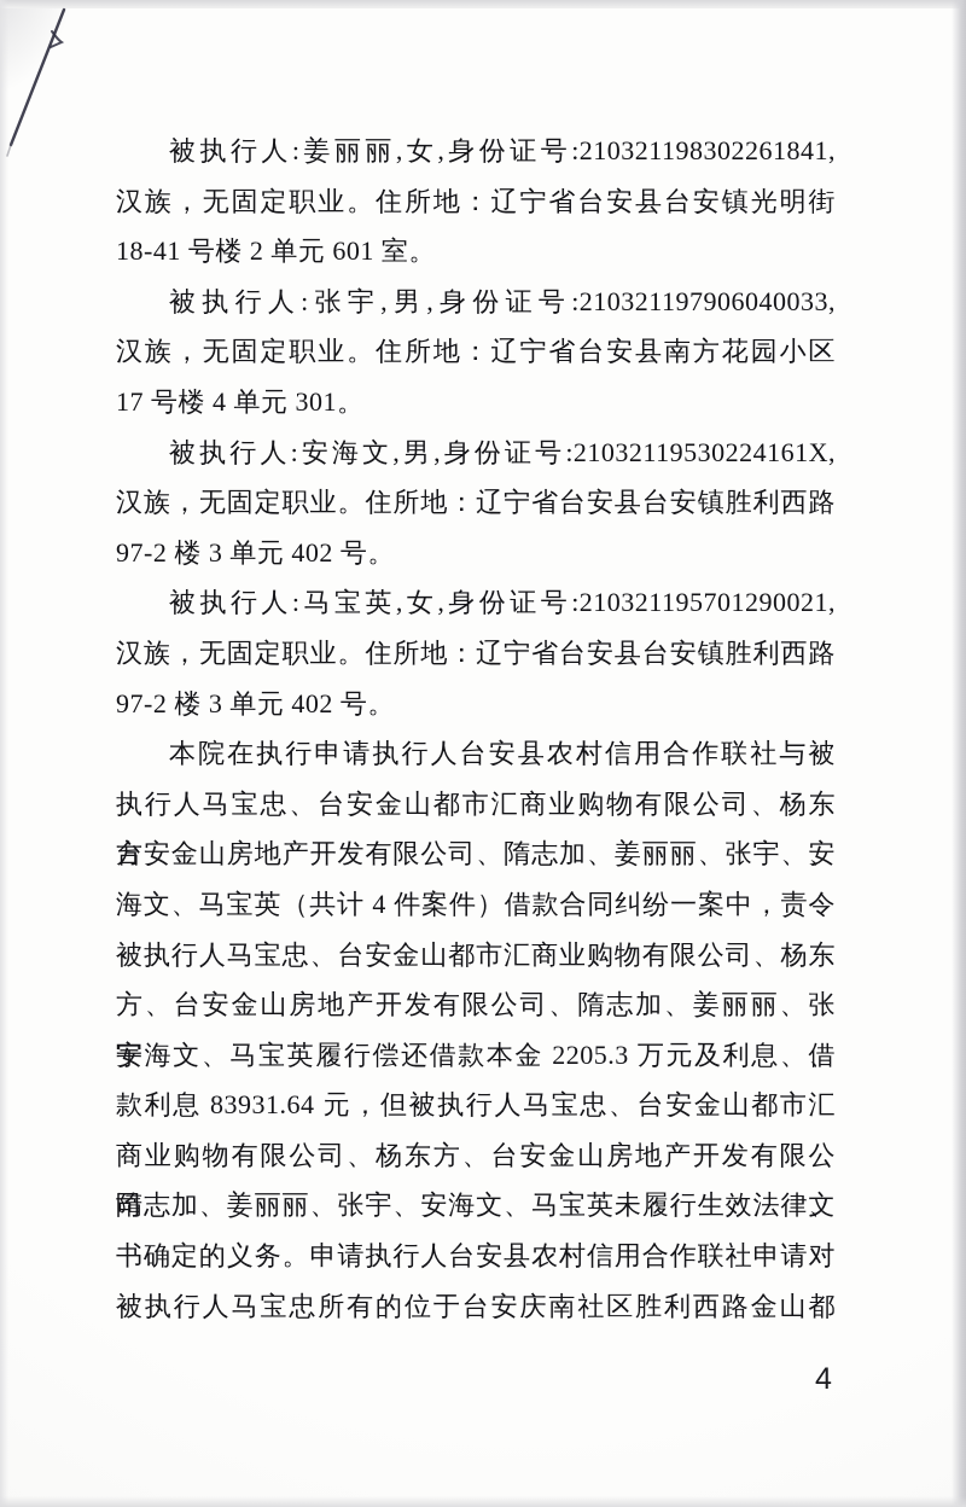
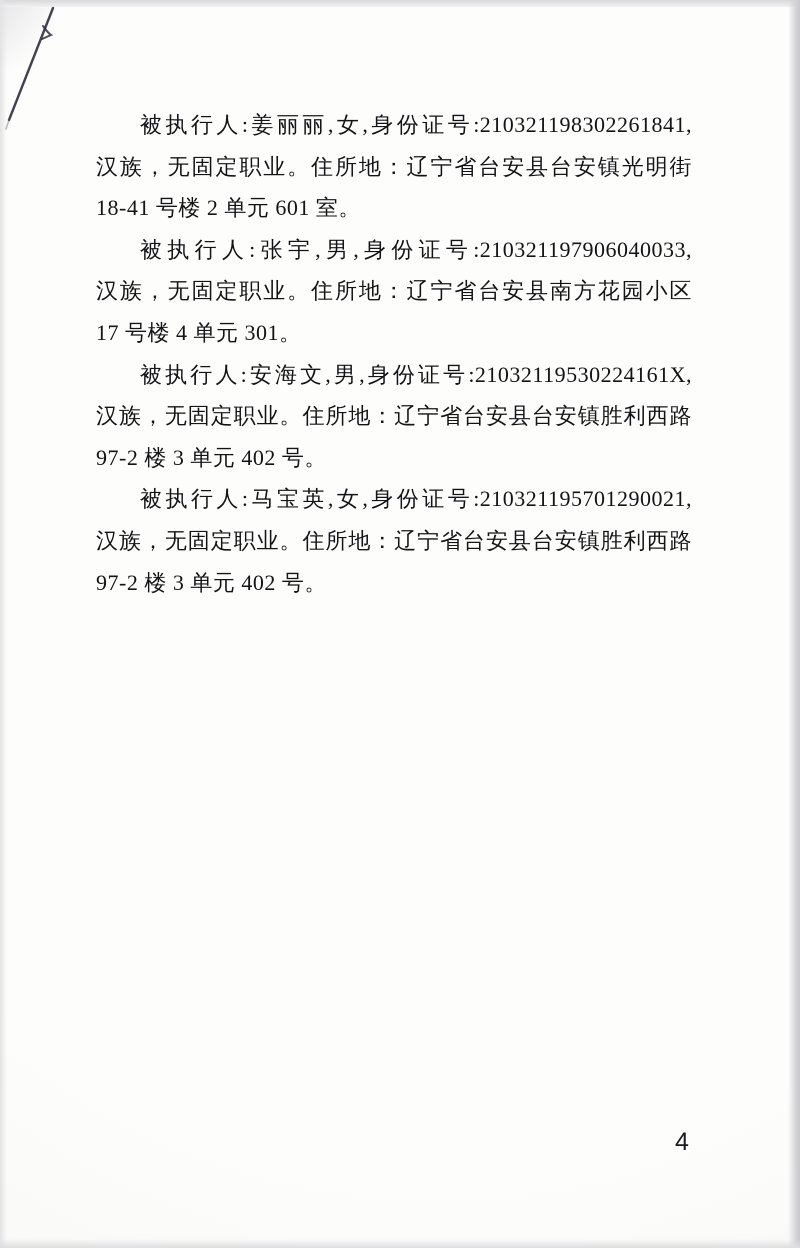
  被执行人:姜丽丽,女,身份证号:210321198302261841,
  汉族，无固定职业。住所地：辽宁省台安县台安镇光明街
  18-41 号楼 2 单元 601 室。
  被执行人:张宇,男,身份证号:210321197906040033,
  汉族，无固定职业。住所地：辽宁省台安县南方花园小区
  17 号楼 4 单元 301。
  被执行人:安海文,男,身份证号:21032119530224161X,
  汉族，无固定职业。住所地：辽宁省台安县台安镇胜利西路
  97-2 楼 3 单元 402 号。
  被执行人:马宝英,女,身份证号:210321195701290021,
  汉族，无固定职业。住所地：辽宁省台安县台安镇胜利西路
  97-2 楼 3 单元 402 号。
- 本院在执行申请执行人台安县农村信用合作联社与被
- 执行人马宝忠、台安金山都市汇商业购物有限公司、杨东方、
- 台安金山房地产开发有限公司、隋志加、姜丽丽、张宇、安
- 海文、马宝英（共计 4 件案件）借款合同纠纷一案中，责令
- 被执行人马宝忠、台安金山都市汇商业购物有限公司、杨东
- 方、台安金山房地产开发有限公司、隋志加、姜丽丽、张宇、
- 安海文、马宝英履行偿还借款本金 2205.3 万元及利息、借
- 款利息 83931.64 元，但被执行人马宝忠、台安金山都市汇
- 商业购物有限公司、杨东方、台安金山房地产开发有限公司、
- 隋志加、姜丽丽、张宇、安海文、马宝英未履行生效法律文
- 书确定的义务。申请执行人台安县农村信用合作联社申请对
- 被执行人马宝忠所有的位于台安庆南社区胜利西路金山都
  4
